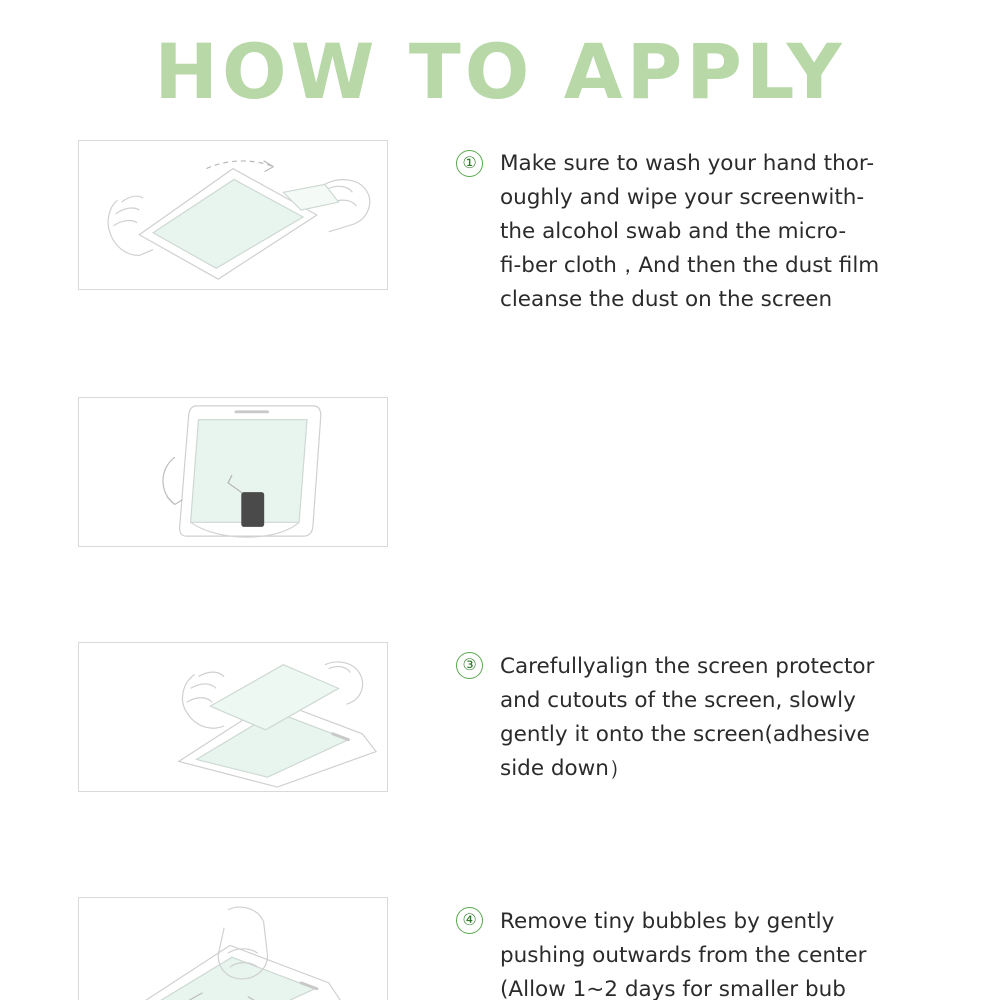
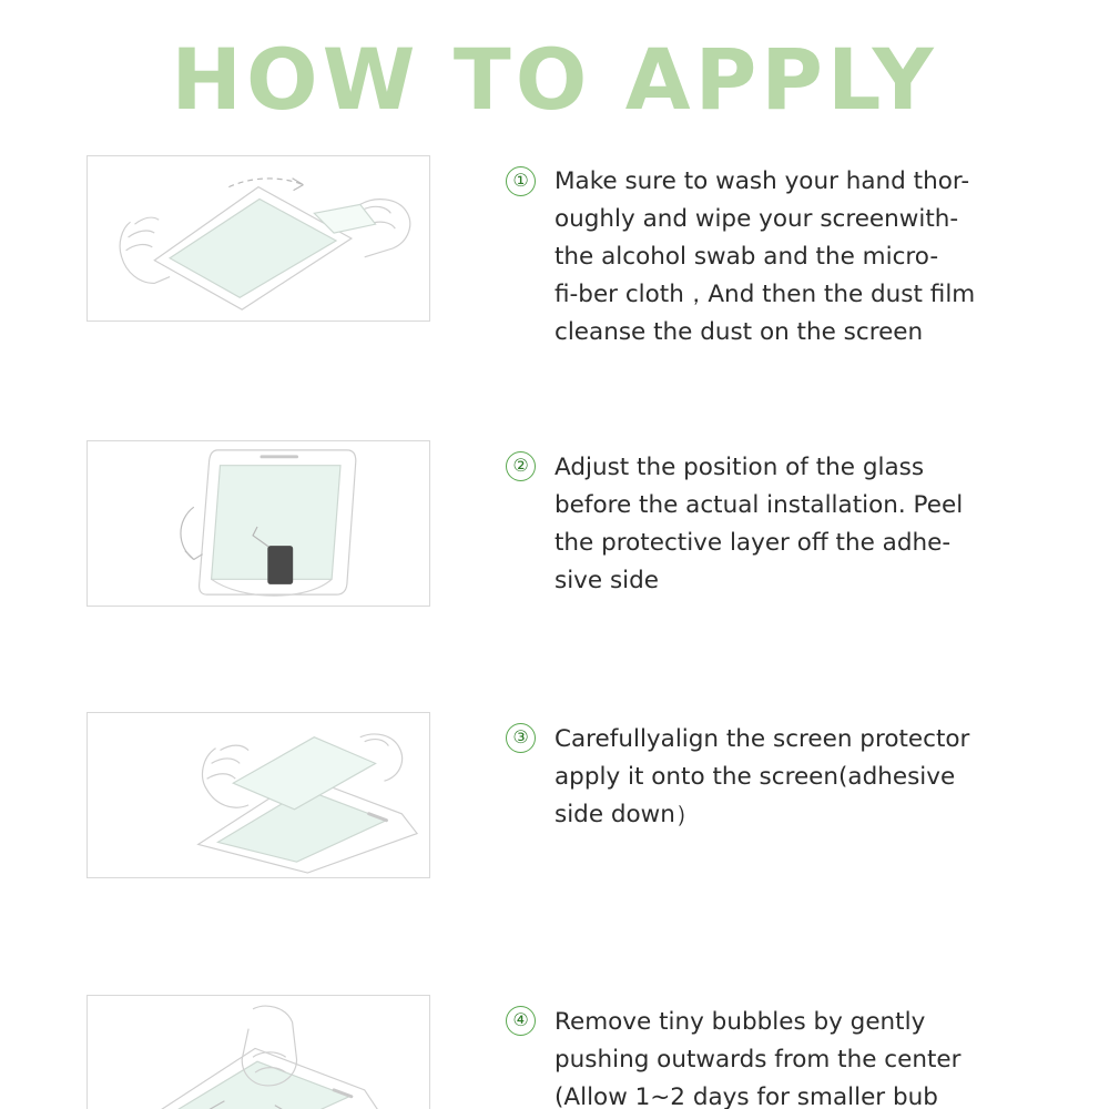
  HOW TO APPLY
  ①
  Make sure to wash your hand thor-
  oughly and wipe your screenwith-
  the alcohol swab and the micro-
  fi-ber cloth，And then the dust film
  cleanse the dust on the screen
+ ②
+ Adjust the position of the glass
+ before the actual installation. Peel
+ the protective layer off the adhe-
+ sive side
  ③
  Carefullyalign the screen protector
- and cutouts of the screen, slowly
- gently it onto the screen(adhesive
+ apply it onto the screen(adhesive
  side down）
  ④
  Remove tiny bubbles by gently
  pushing outwards from the center
  (Allow 1~2 days for smaller bub
